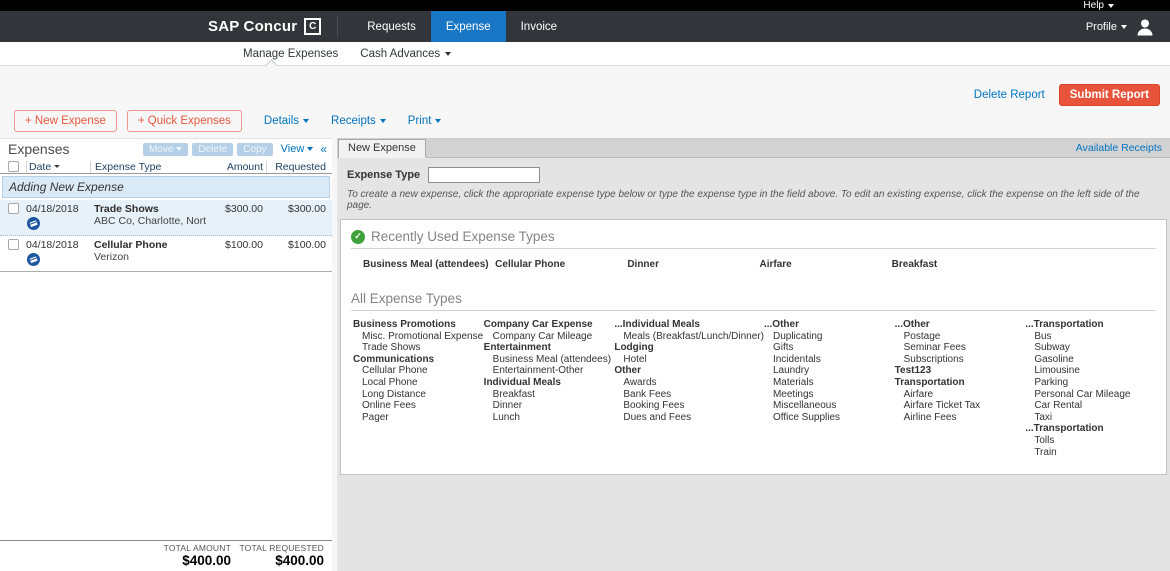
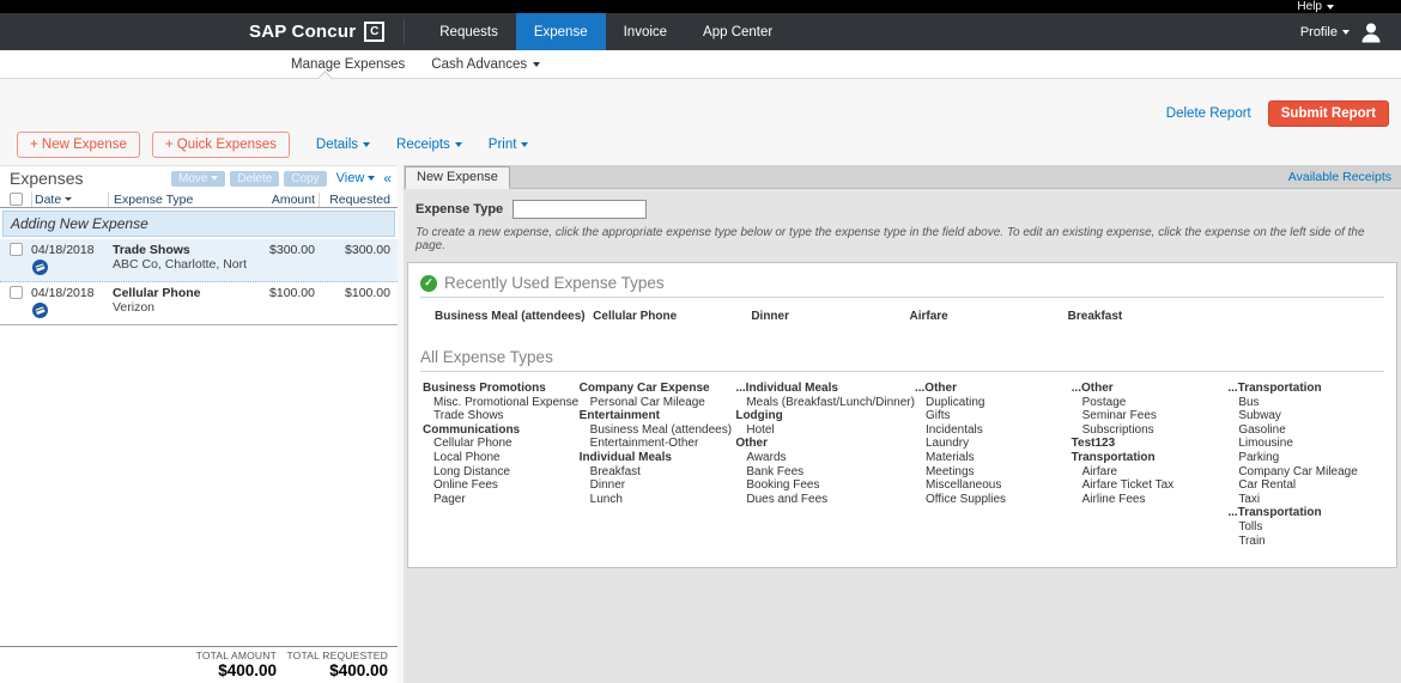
  Help
  SAP Concur
  C
  Requests
  Expense
  Invoice
+ App Center
  Profile
  Manage Expenses
  Cash Advances
  Delete Report
  Submit Report
  + New Expense
  + Quick Expenses
  Details
  Receipts
  Print
  Expenses
  Move
  Delete
  Copy
  View
  «
  Date
  Expense Type
  Amount
  Requested
  Adding New Expense
  04/18/2018
  Trade Shows
  ABC Co, Charlotte, Nort
  $300.00
  $300.00
  04/18/2018
  Cellular Phone
  Verizon
  $100.00
  $100.00
  TOTAL AMOUNT
  $400.00
  TOTAL REQUESTED
  $400.00
  New Expense
  Available Receipts
  Expense Type
  To create a new expense, click the appropriate expense type below or type the expense type in the field above. To edit an existing expense, click the expense on the left side of the page.
  ✓
  Recently Used Expense Types
  Business Meal (attendees)
  Cellular Phone
  Dinner
  Airfare
  Breakfast
  All Expense Types
  Business Promotions
  Misc. Promotional Expense
  Trade Shows
  Communications
  Cellular Phone
  Local Phone
  Long Distance
  Online Fees
  Pager
  Company Car Expense
- Company Car Mileage
+ Personal Car Mileage
  Entertainment
  Business Meal (attendees)
  Entertainment-Other
  Individual Meals
  Breakfast
  Dinner
  Lunch
  ...Individual Meals
  Meals (Breakfast/Lunch/Dinner)
  Lodging
  Hotel
  Other
  Awards
  Bank Fees
  Booking Fees
  Dues and Fees
  ...Other
  Duplicating
  Gifts
  Incidentals
  Laundry
  Materials
  Meetings
  Miscellaneous
  Office Supplies
  ...Other
  Postage
  Seminar Fees
  Subscriptions
  Test123
  Transportation
  Airfare
  Airfare Ticket Tax
  Airline Fees
  ...Transportation
  Bus
  Subway
  Gasoline
  Limousine
  Parking
- Personal Car Mileage
+ Company Car Mileage
  Car Rental
  Taxi
  ...Transportation
  Tolls
  Train
